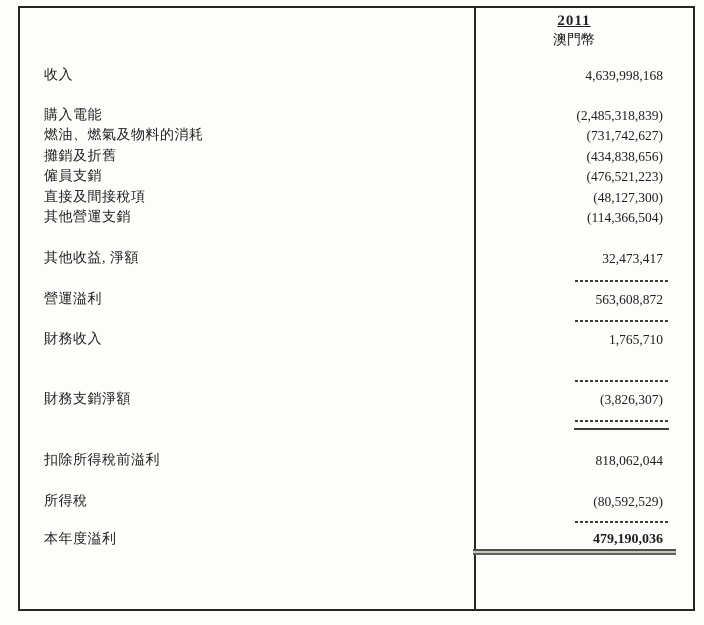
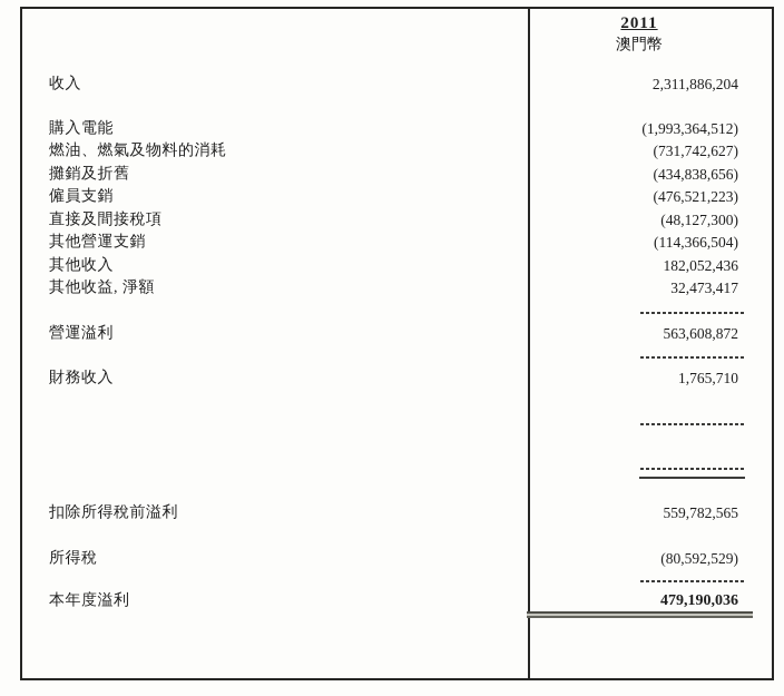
  2011
  澳門幣
  收入
- 4,639,998,168
+ 2,311,886,204
  購入電能
- (2,485,318,839)
+ (1,993,364,512)
  燃油、燃氣及物料的消耗
  (731,742,627)
  攤銷及折舊
  (434,838,656)
  僱員支銷
  (476,521,223)
  直接及間接稅項
  (48,127,300)
  其他營運支銷
  (114,366,504)
+ 其他收入
+ 182,052,436
  其他收益, 淨額
  32,473,417
  營運溢利
  563,608,872
  財務收入
  1,765,710
- 財務支銷淨額
- (3,826,307)
  扣除所得稅前溢利
- 818,062,044
+ 559,782,565
  所得稅
  (80,592,529)
  本年度溢利
  479,190,036
